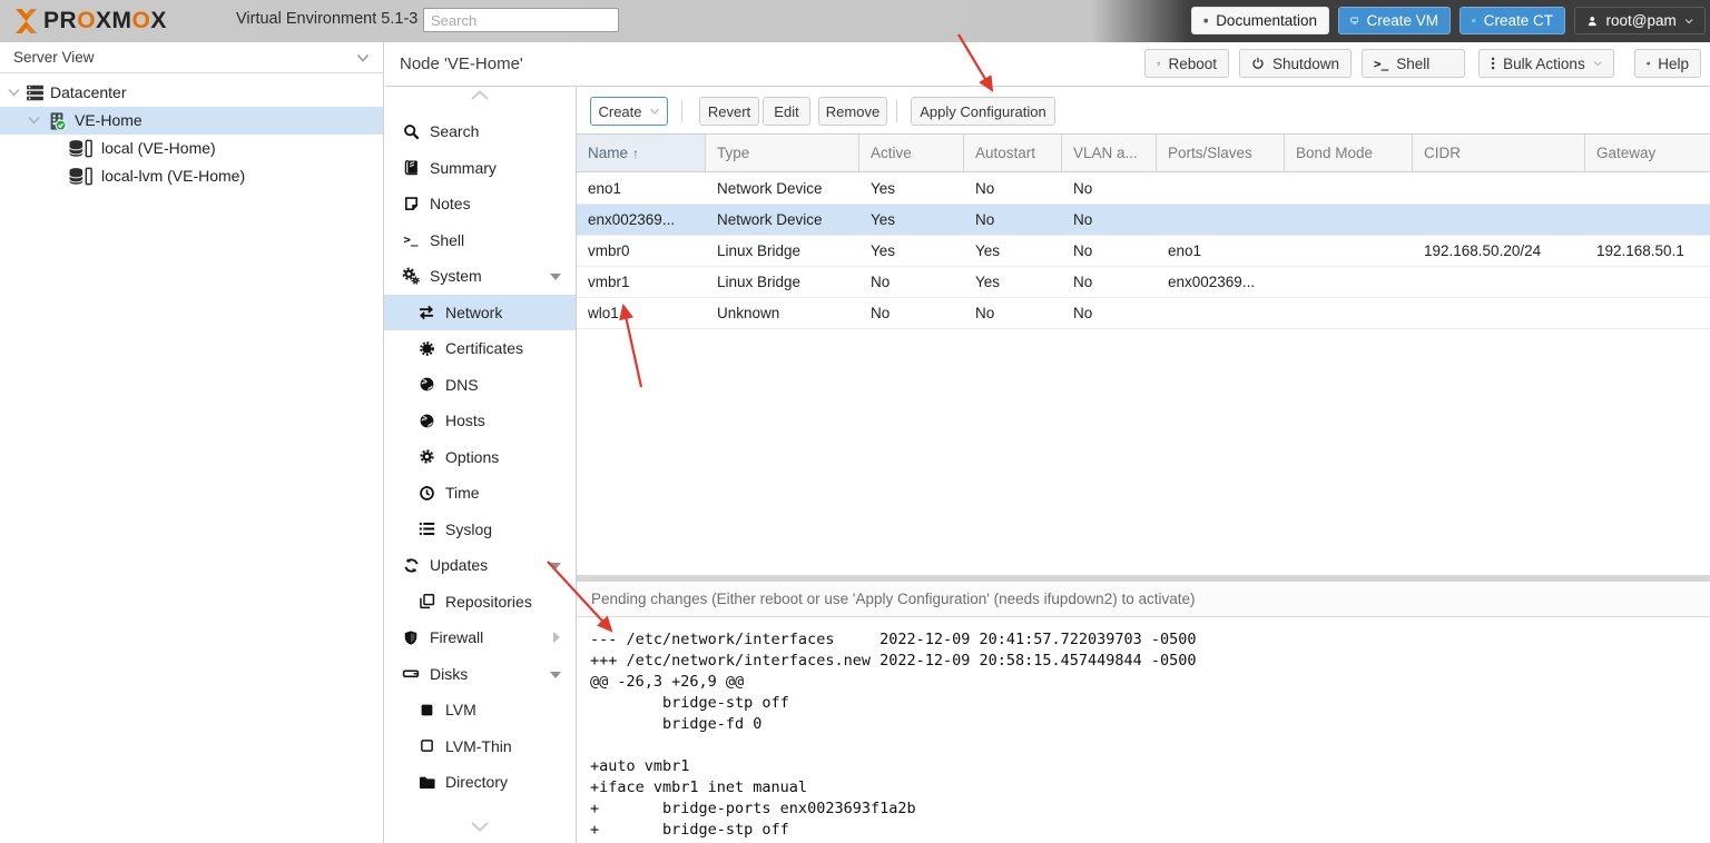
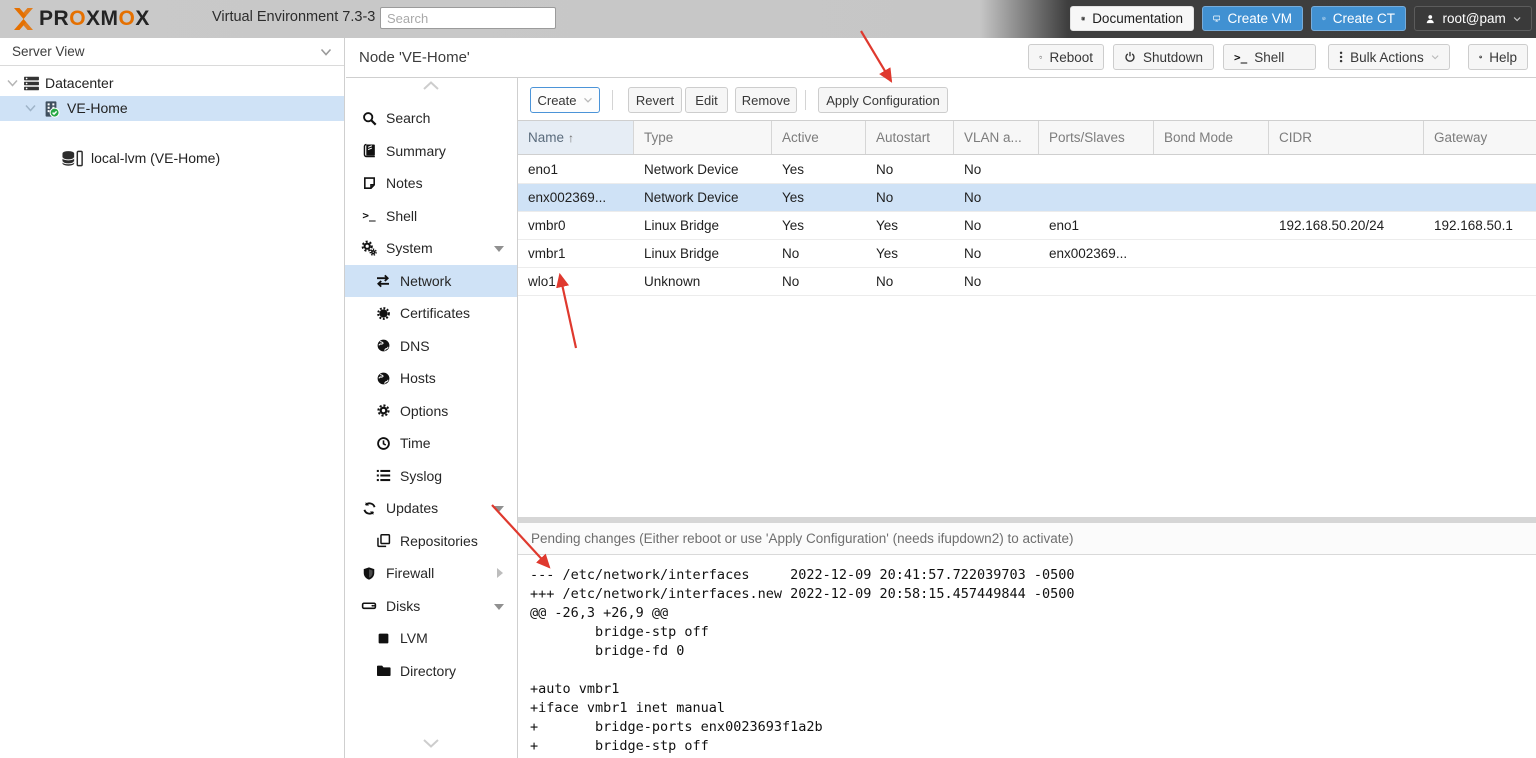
  PROXMOX
- Virtual Environment 5.1-3
+ Virtual Environment 7.3-3
  Search
  Documentation
  Create VM
  Create CT
  root@pam
  Server View
  Datacenter
  VE-Home
- local (VE-Home)
  local-lvm (VE-Home)
  Node 'VE-Home'
  Reboot
  Shutdown
  >_
  Shell
  Bulk Actions
  Help
  Search
  Summary
  Notes
  >_
  Shell
  System
  Network
  Certificates
  DNS
  Hosts
  Options
  Time
  Syslog
  Updates
  Repositories
  Firewall
  Disks
  LVM
- LVM-Thin
  Directory
  Create
  Revert
  Edit
  Remove
  Apply Configuration
  Name ↑
  Type
  Active
  Autostart
  VLAN a...
  Ports/Slaves
  Bond Mode
  CIDR
  Gateway
  eno1
  Network Device
  Yes
  No
  No
  enx002369...
  Network Device
  Yes
  No
  No
  vmbr0
  Linux Bridge
  Yes
  Yes
  No
  eno1
  192.168.50.20/24
  192.168.50.1
  vmbr1
  Linux Bridge
  No
  Yes
  No
  enx002369...
  wlo1
  Unknown
  No
  No
  No
  Pending changes (Either reboot or use 'Apply Configuration' (needs ifupdown2) to activate)
  --- /etc/network/interfaces 2022-12-09 20:41:57.722039703 -0500
  +++ /etc/network/interfaces.new 2022-12-09 20:58:15.457449844 -0500
  @@ -26,3 +26,9 @@
  bridge-stp off
  bridge-fd 0
  +auto vmbr1
  +iface vmbr1 inet manual
  + bridge-ports enx0023693f1a2b
  + bridge-stp off
